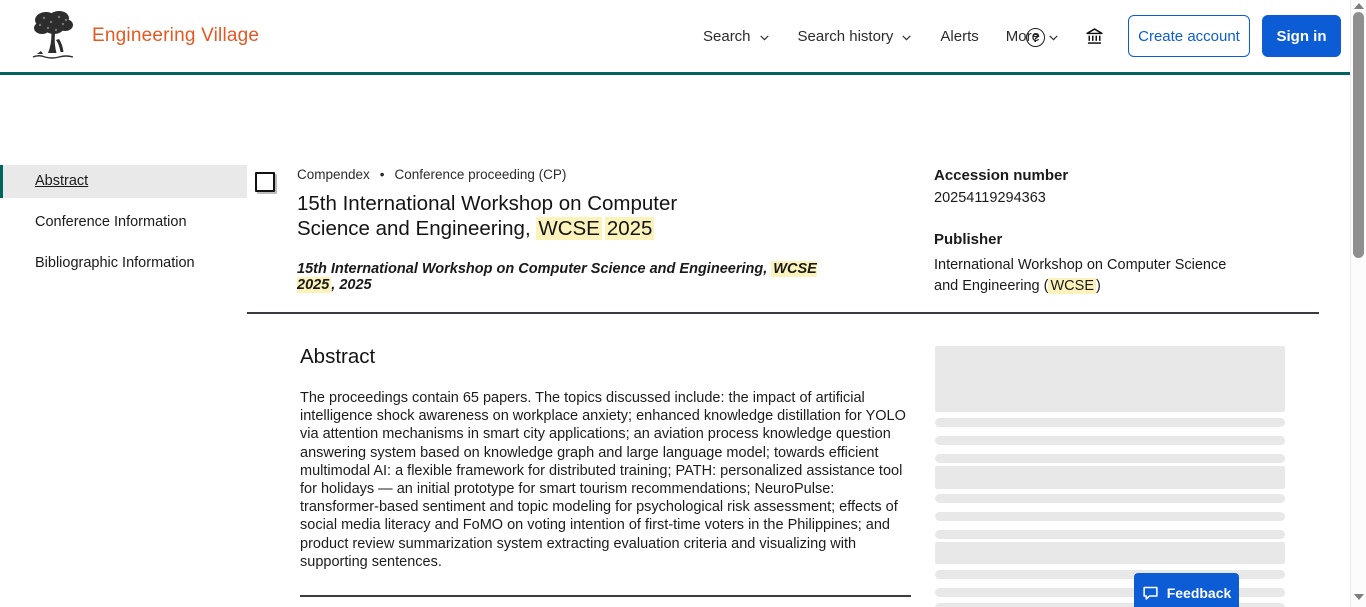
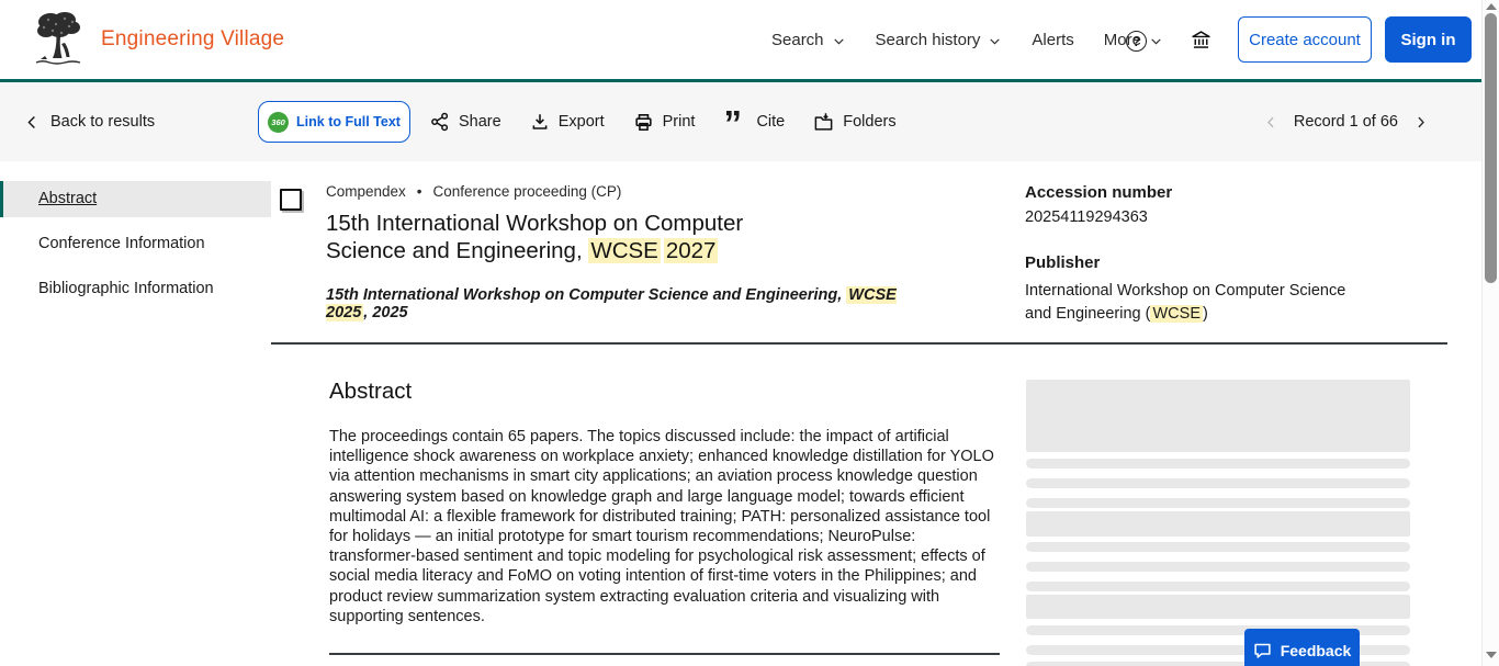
  Engineering Village
  Search
  Search history
  Alerts
  More
  ?
  Create account
  Sign in
+ Back to results
+ 360
+ Link to Full Text
+ Share
+ Export
+ Print
+ ”
+ Cite
+ Folders
+ Record 1 of 66
  Abstract
  Conference Information
  Bibliographic Information
  Compendex
  •
  Conference proceeding (CP)
- 15th International Workshop on Computer Science and Engineering, WCSE 2025
+ 15th International Workshop on Computer Science and Engineering, WCSE 2027
  15th International Workshop on Computer Science and Engineering, WCSE 2025 , 2025
  Accession number
  20254119294363
  Publisher
  International Workshop on Computer Science and Engineering ( WCSE )
  Abstract
  The proceedings contain 65 papers. The topics discussed include: the impact of artificial intelligence shock awareness on workplace anxiety; enhanced knowledge distillation for YOLO via attention mechanisms in smart city applications; an aviation process knowledge question answering system based on knowledge graph and large language model; towards efficient multimodal AI: a flexible framework for distributed training; PATH: personalized assistance tool for holidays — an initial prototype for smart tourism recommendations; NeuroPulse: transformer-based sentiment and topic modeling for psychological risk assessment; effects of social media literacy and FoMO on voting intention of first-time voters in the Philippines; and product review summarization system extracting evaluation criteria and visualizing with supporting sentences.
  Feedback
